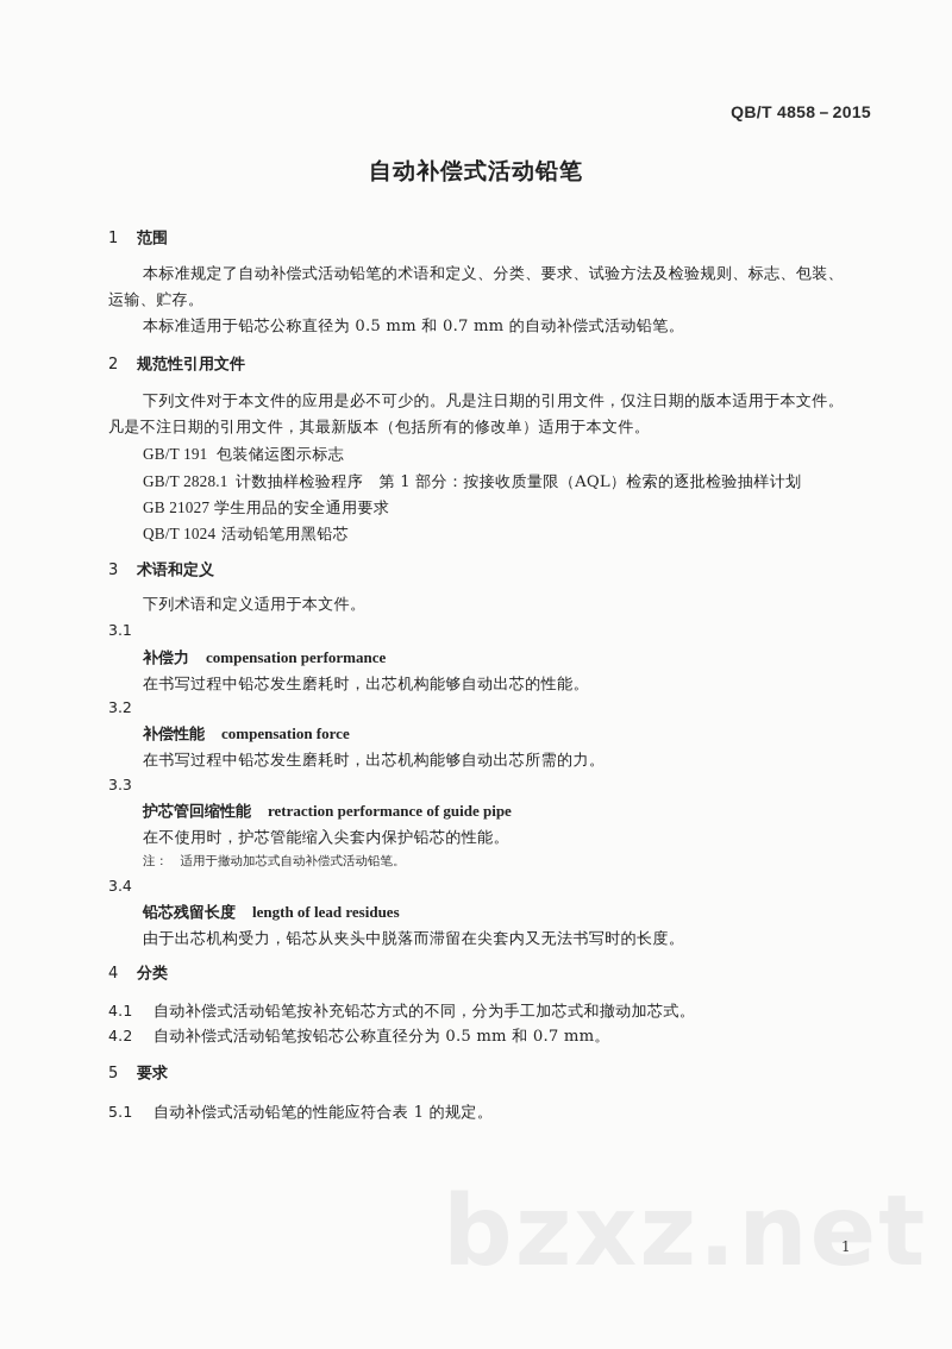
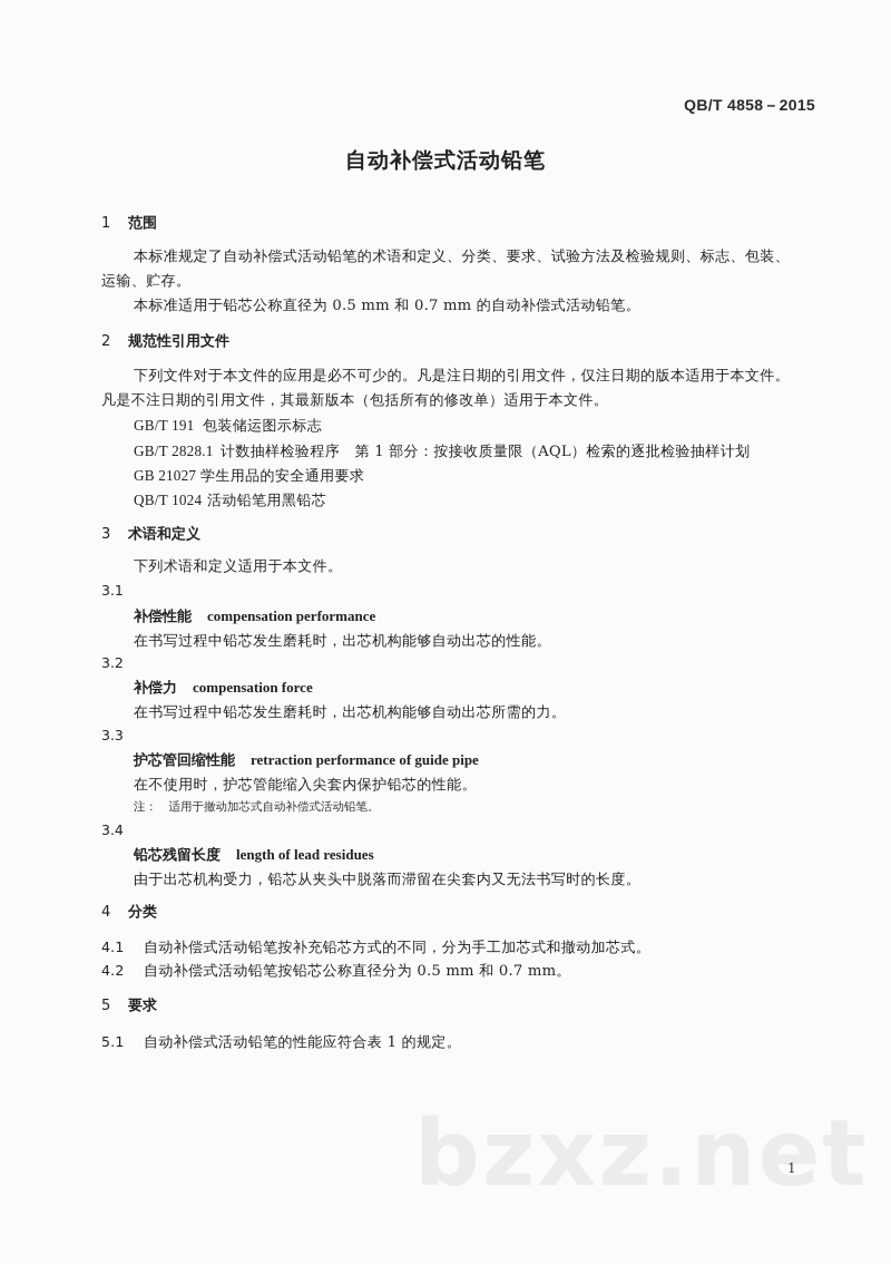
  QB/T 4858－2015
  自动补偿式活动铅笔
  1 范围
  本标准规定了自动补偿式活动铅笔的术语和定义、分类、要求、试验方法及检验规则、标志、包装、
  运输、贮存。
  本标准适用于铅芯公称直径为 0.5 mm 和 0.7 mm 的自动补偿式活动铅笔。
  2 规范性引用文件
  下列文件对于本文件的应用是必不可少的。凡是注日期的引用文件，仅注日期的版本适用于本文件。
  凡是不注日期的引用文件，其最新版本（包括所有的修改单）适用于本文件。
  GB/T 191 包装储运图示标志
  GB/T 2828.1 计数抽样检验程序 第 1 部分：按接收质量限（AQL）检索的逐批检验抽样计划
  GB 21027 学生用品的安全通用要求
  QB/T 1024 活动铅笔用黑铅芯
  3 术语和定义
  下列术语和定义适用于本文件。
  3.1
- 补偿力 compensation performance
+ 补偿性能 compensation performance
  在书写过程中铅芯发生磨耗时，出芯机构能够自动出芯的性能。
  3.2
- 补偿性能 compensation force
+ 补偿力 compensation force
  在书写过程中铅芯发生磨耗时，出芯机构能够自动出芯所需的力。
  3.3
  护芯管回缩性能 retraction performance of guide pipe
  在不使用时，护芯管能缩入尖套内保护铅芯的性能。
  注： 适用于撤动加芯式自动补偿式活动铅笔。
  3.4
  铅芯残留长度 length of lead residues
  由于出芯机构受力，铅芯从夹头中脱落而滞留在尖套内又无法书写时的长度。
  4 分类
  4.1 自动补偿式活动铅笔按补充铅芯方式的不同，分为手工加芯式和撤动加芯式。
  4.2 自动补偿式活动铅笔按铅芯公称直径分为 0.5 mm 和 0.7 mm。
  5 要求
  5.1 自动补偿式活动铅笔的性能应符合表 1 的规定。
  bzxz.net
  1
